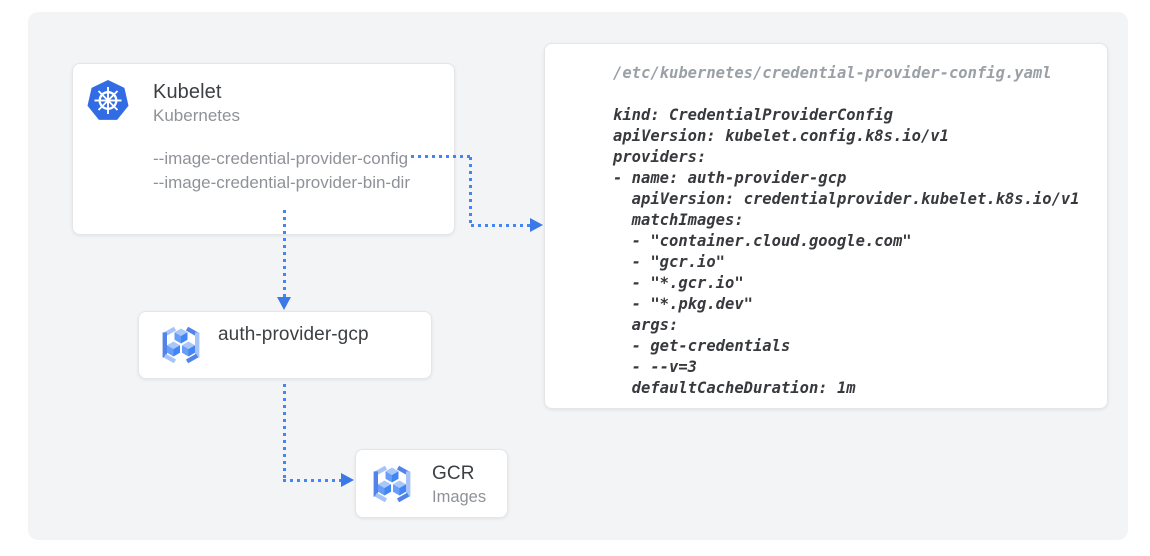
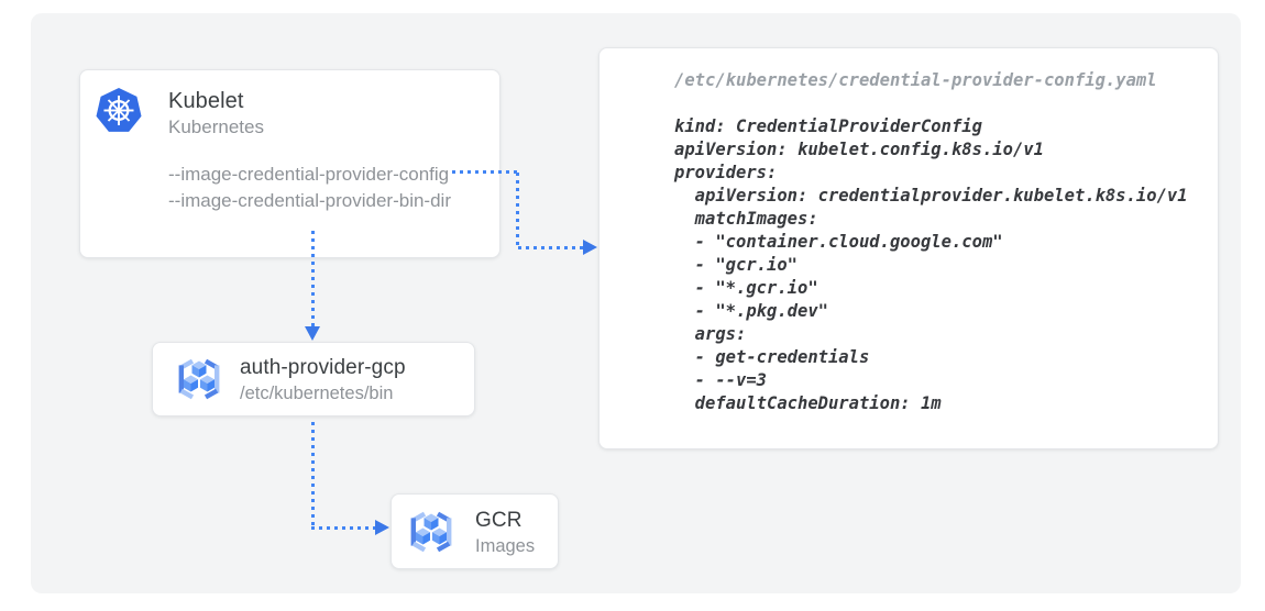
  Kubelet
  Kubernetes
  --image-credential-provider-config
  --image-credential-provider-bin-dir
  /etc/kubernetes/credential-provider-config.yaml
  kind: CredentialProviderConfig
  apiVersion: kubelet.config.k8s.io/v1
  providers:
- - name: auth-provider-gcp
  apiVersion: credentialprovider.kubelet.k8s.io/v1
  matchImages:
  - "container.cloud.google.com"
  - "gcr.io"
  - "*.gcr.io"
  - "*.pkg.dev"
  args:
  - get-credentials
  - --v=3
  defaultCacheDuration: 1m
  auth-provider-gcp
+ /etc/kubernetes/bin
  GCR
  Images
